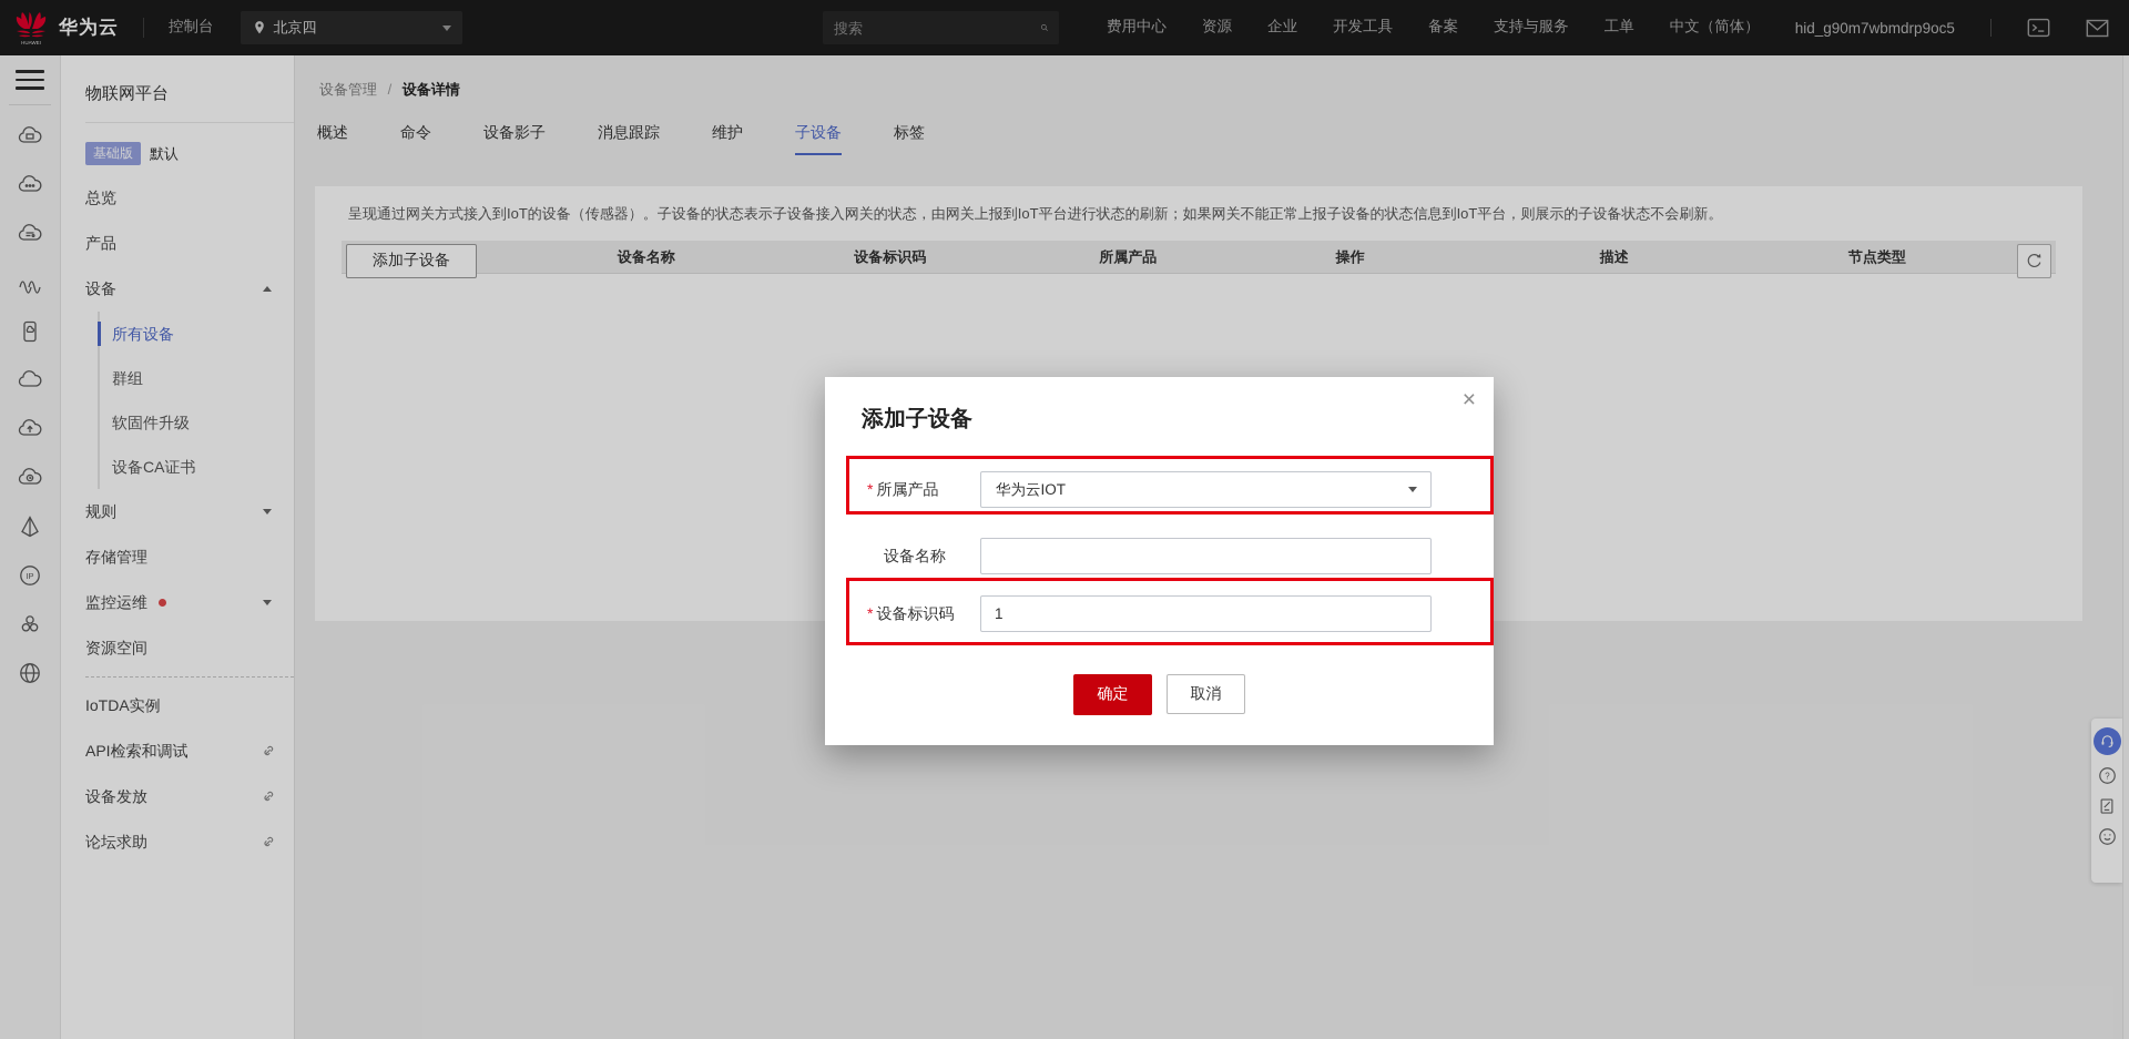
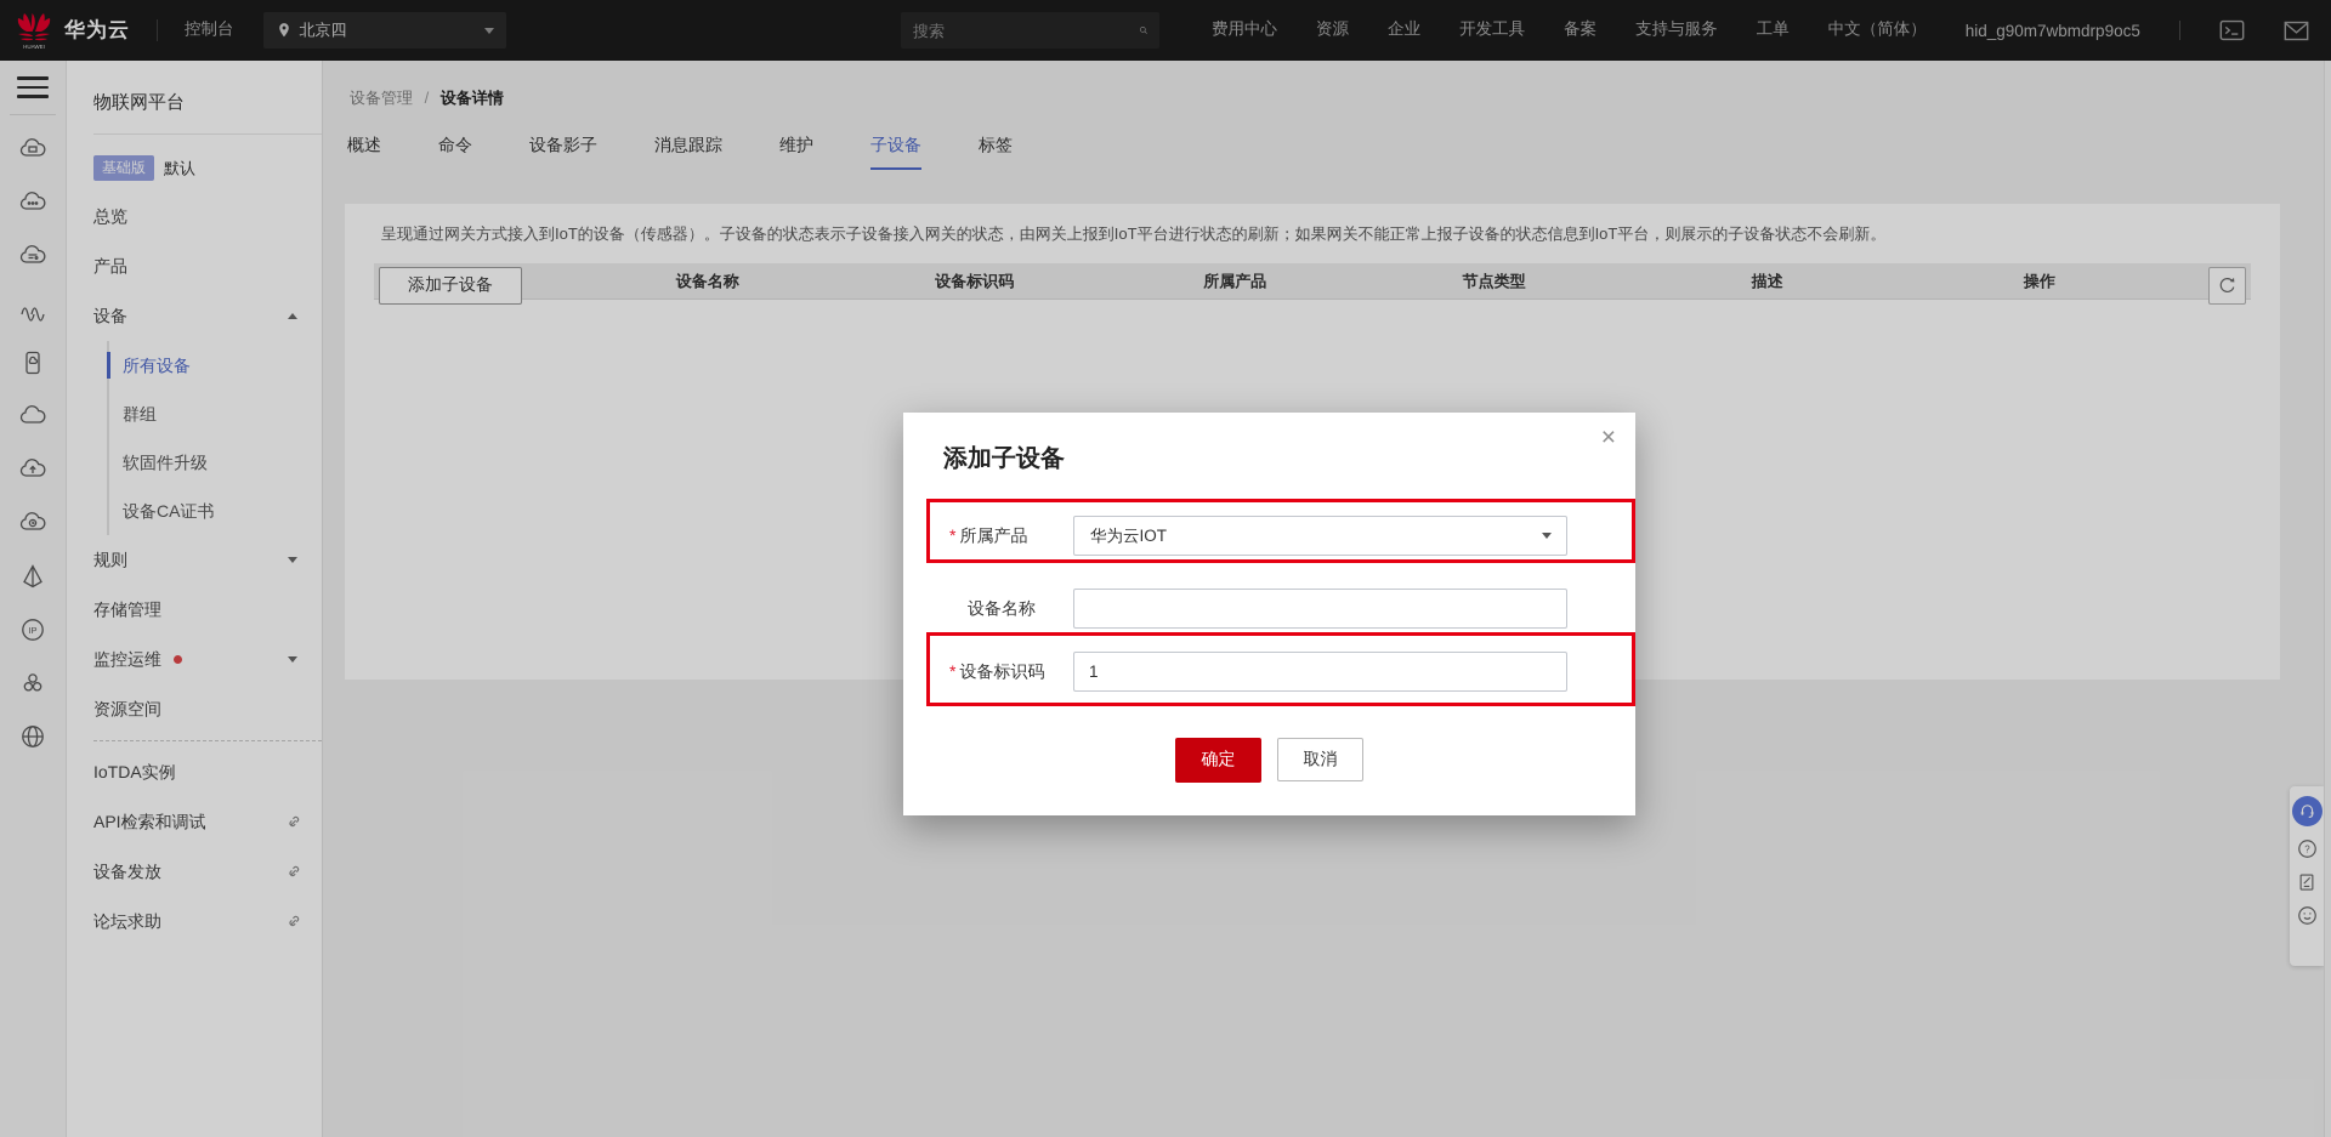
  华为云
  控制台
  北京四
  搜索
  费用中心
  资源
  企业
  开发工具
  备案
  支持与服务
  工单
  中文（简体）
  hid_g90m7wbmdrp9oc5
  IP
  物联网平台
  基础版
  默认
  总览
  产品
  设备
  所有设备
  群组
  软固件升级
  设备CA证书
  规则
  存储管理
  监控运维
  资源空间
  IoTDA实例
  API检索和调试
  设备发放
  论坛求助
  设备管理 / 设备详情
  概述
  命令
  设备影子
  消息跟踪
  维护
  子设备
  标签
  呈现通过网关方式接入到IoT的设备（传感器）。子设备的状态表示子设备接入网关的状态，由网关上报到IoT平台进行状态的刷新；如果网关不能正常上报子设备的状态信息到IoT平台，则展示的子设备状态不会刷新。
  添加子设备
  设备名称
  设备标识码
  所属产品
- 操作
+ 节点类型
  描述
- 节点类型
+ 操作
  ?
  ×
  添加子设备
  * 所属产品
  华为云IOT
  设备名称
  * 设备标识码
  1
  确定
  取消
